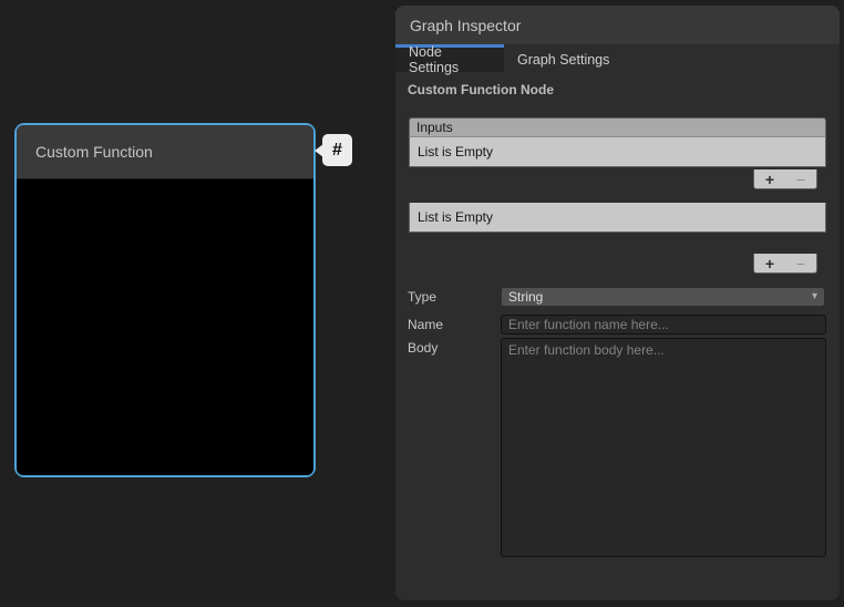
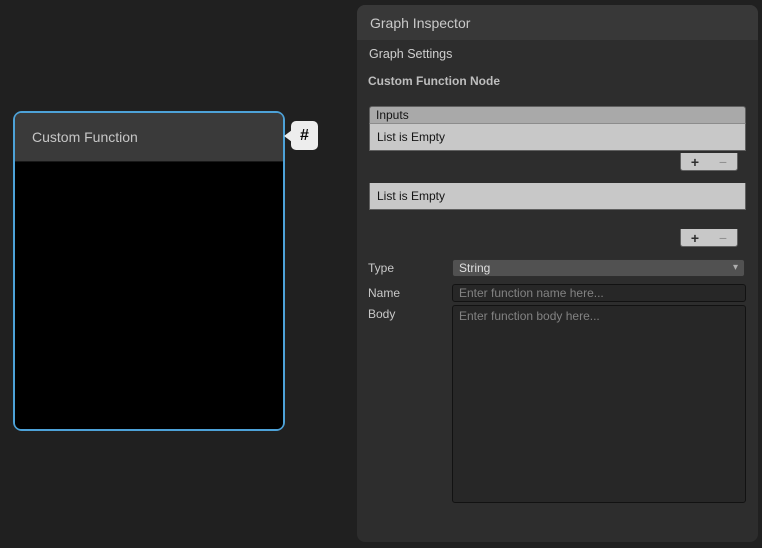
  Custom Function
  #
  Graph Inspector
- Node Settings
  Graph Settings
  Custom Function Node
  Inputs
  List is Empty
  +
  −
  List is Empty
  +
  −
  Type
  String
  ▾
  Name
  Enter function name here...
  Body
  Enter function body here...
